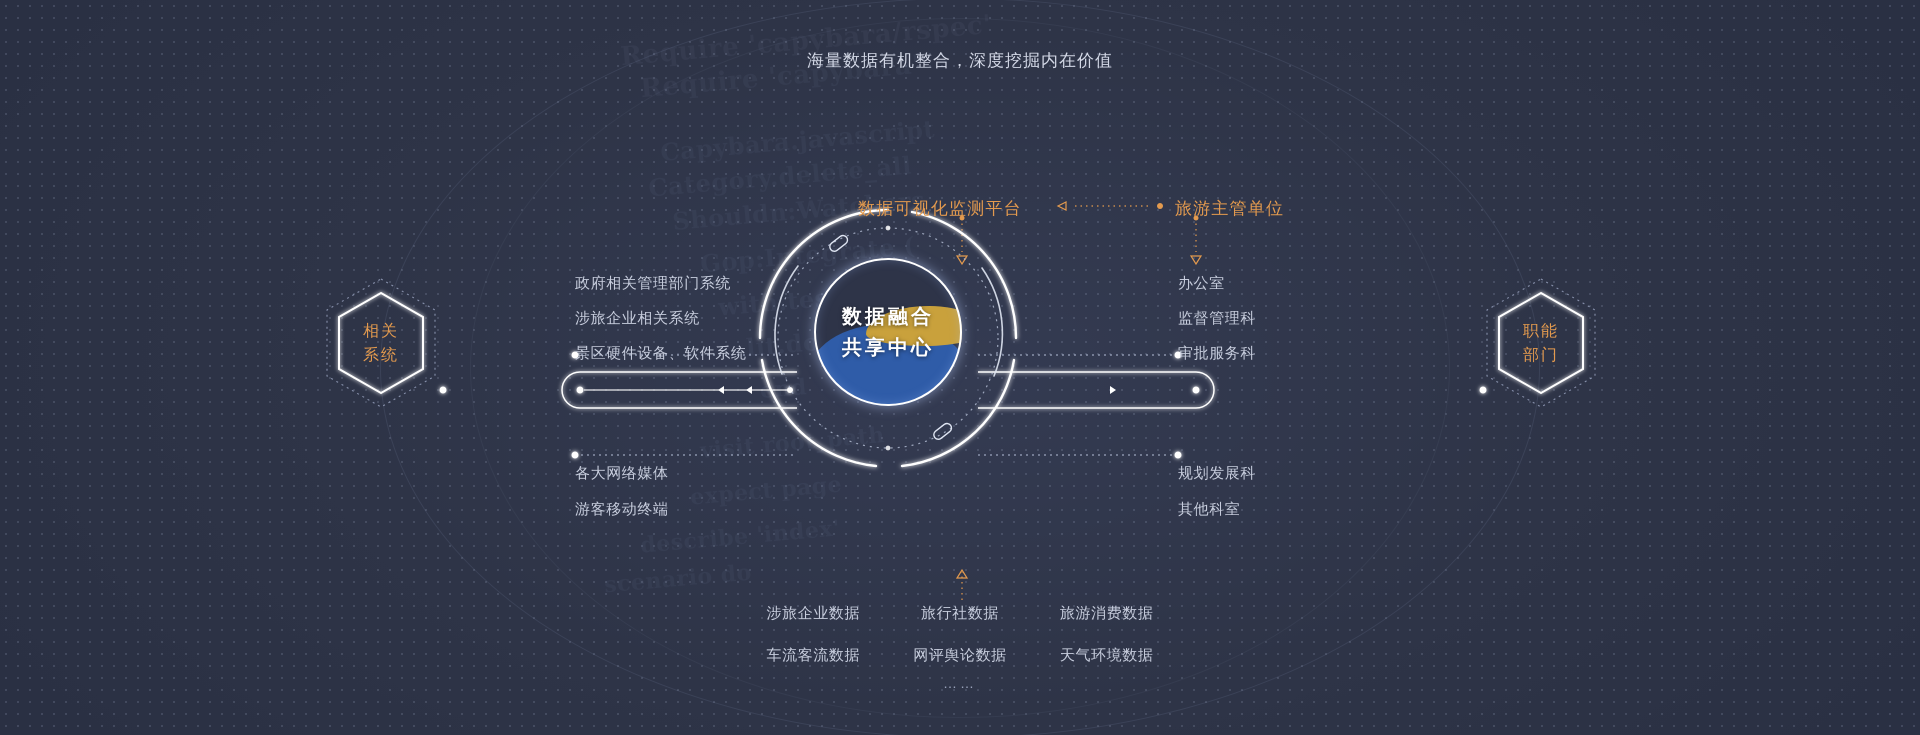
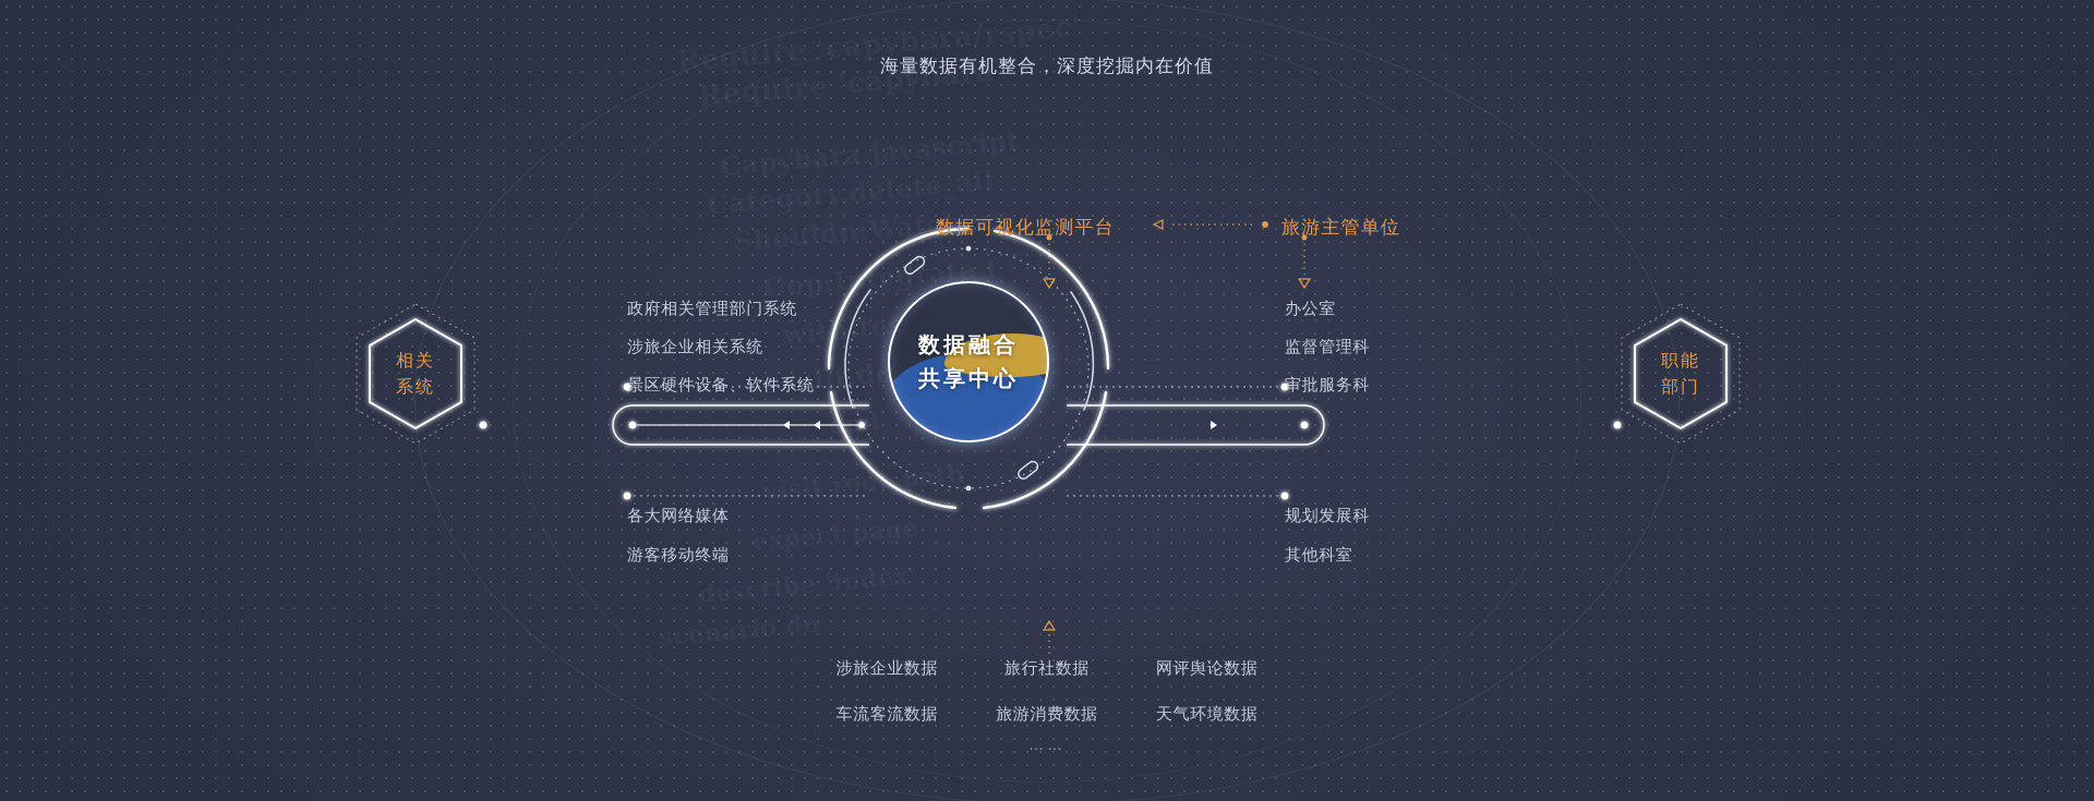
  海量数据有机整合，深度挖掘内在价值
  数据融合
  共享中心
  相关
  系统
  职能
  部门
  数据可视化监测平台
  旅游主管单位
  政府相关管理部门系统
  涉旅企业相关系统
  景区硬件设备、软件系统
  各大网络媒体
  游客移动终端
  办公室
  监督管理科
  审批服务科
  规划发展科
  其他科室
  涉旅企业数据
  旅行社数据
- 旅游消费数据
+ 网评舆论数据
  车流客流数据
- 网评舆论数据
+ 旅游消费数据
  天气环境数据
  ……
